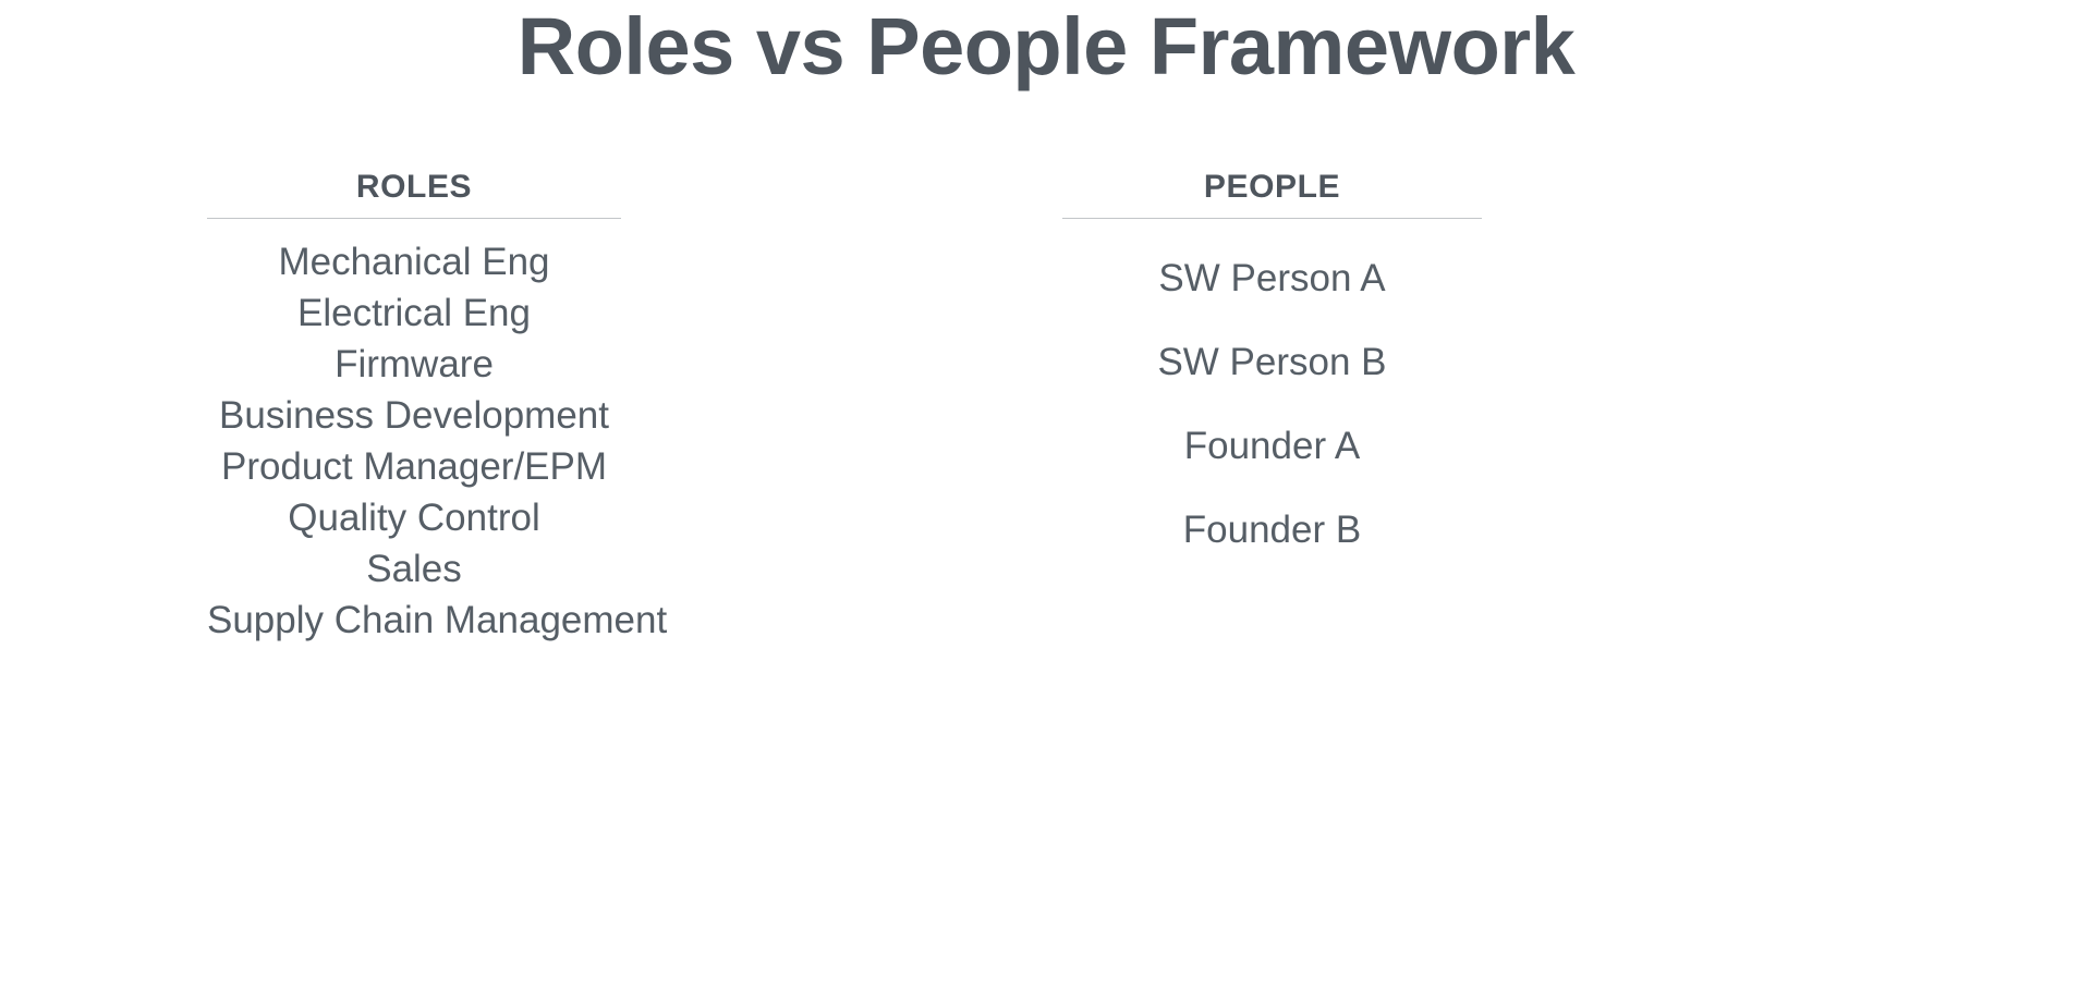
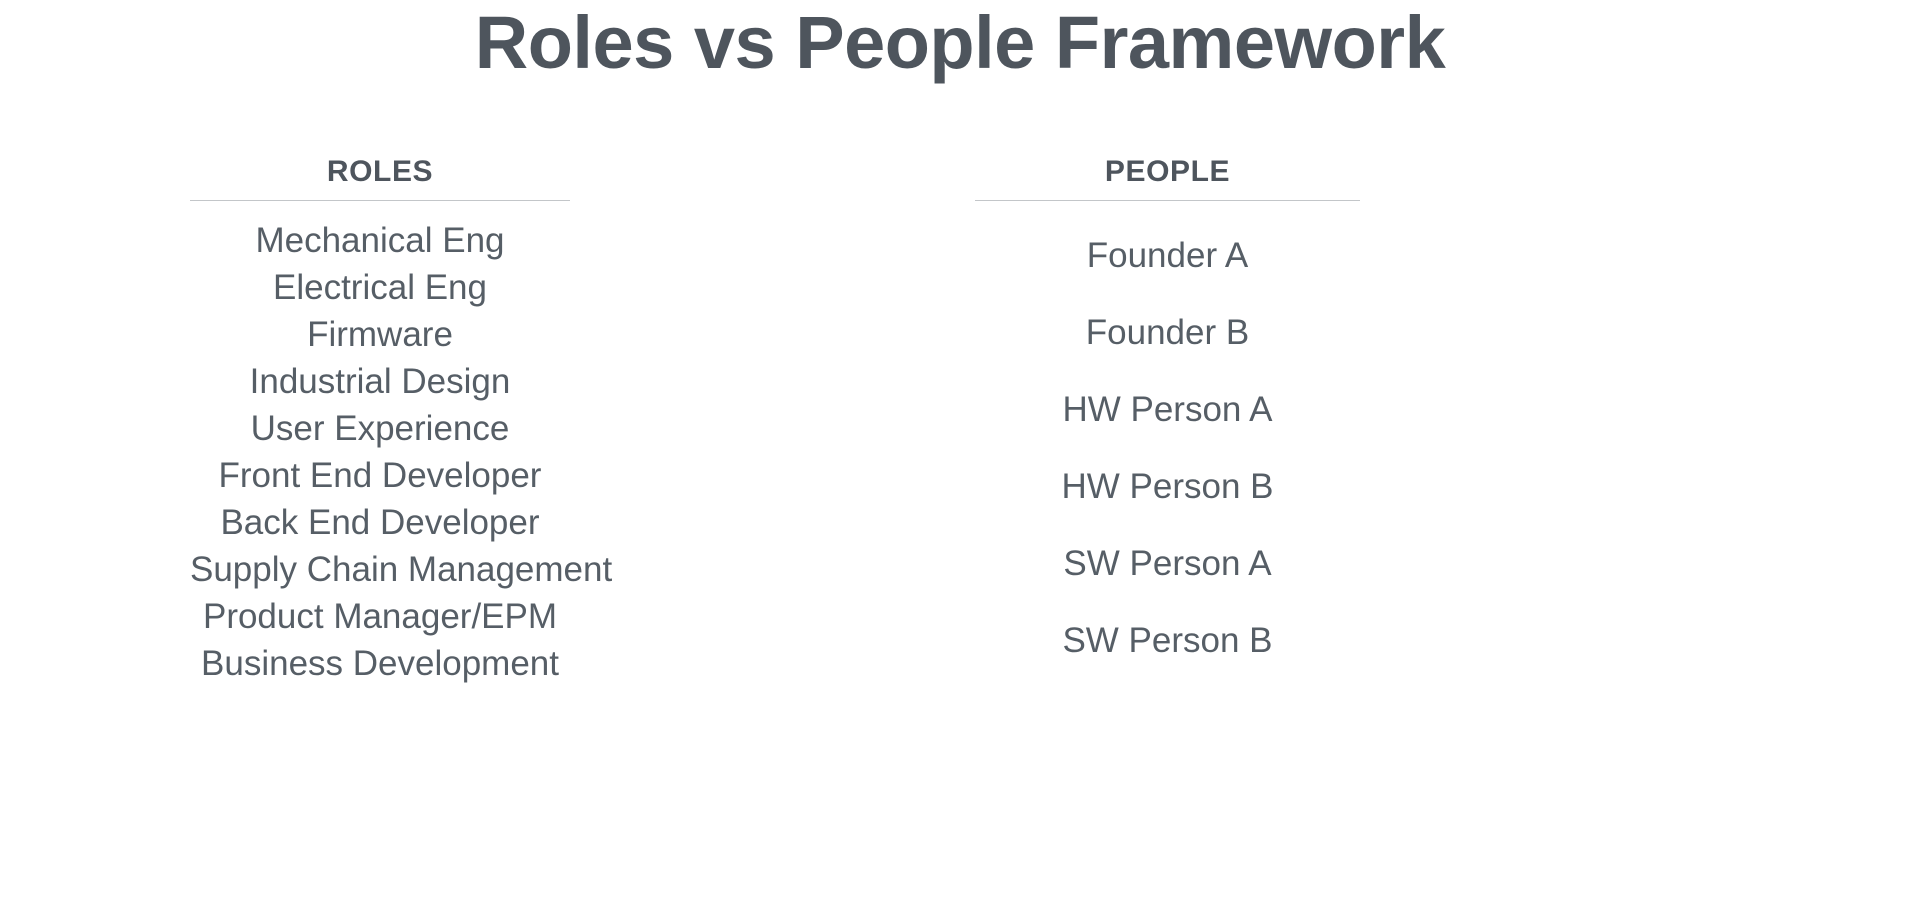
  Roles vs People Framework
  ROLES
  Mechanical Eng
  Electrical Eng
  Firmware
+ Industrial Design
+ User Experience
+ Front End Developer
+ Back End Developer
- Business Development
+ Supply Chain Management
  Product Manager/EPM
- Quality Control
- Sales
- Supply Chain Management
+ Business Development
  PEOPLE
- SW Person A
+ Founder A
- SW Person B
+ Founder B
+ HW Person A
+ HW Person B
- Founder A
+ SW Person A
- Founder B
+ SW Person B
